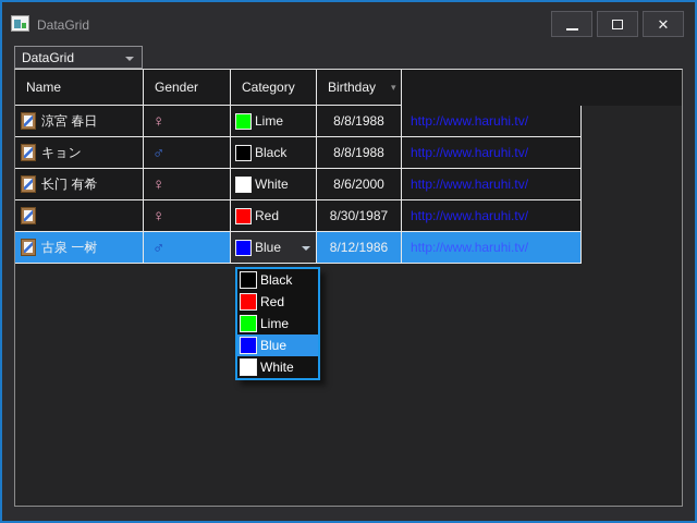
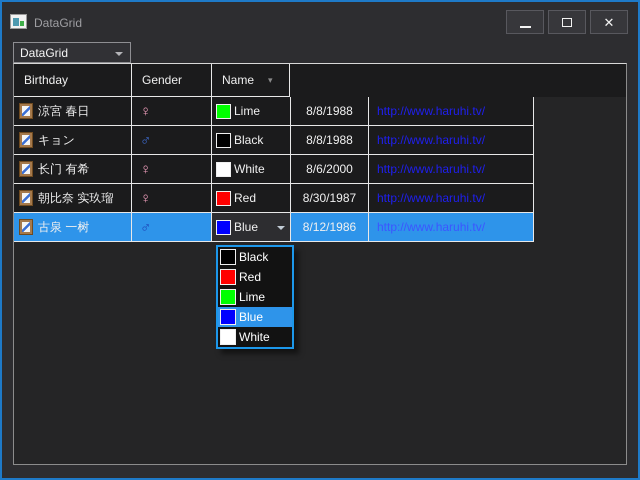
  DataGrid
  ✕
  DataGrid
- Name
+ Birthday
  Gender
- Category
- Birthday
+ Name
  ▾
  涼宮 春日
  ♀
  Lime
  8/8/1988
  http://www.haruhi.tv/
  キョン
  ♂
  Black
  8/8/1988
  http://www.haruhi.tv/
  长门 有希
  ♀
  White
  8/6/2000
  http://www.haruhi.tv/
+ 朝比奈 实玖瑠
  ♀
  Red
  8/30/1987
  http://www.haruhi.tv/
  古泉 一树
  ♂
  Blue
  8/12/1986
  http://www.haruhi.tv/
  Black
  Red
  Lime
  Blue
  White
